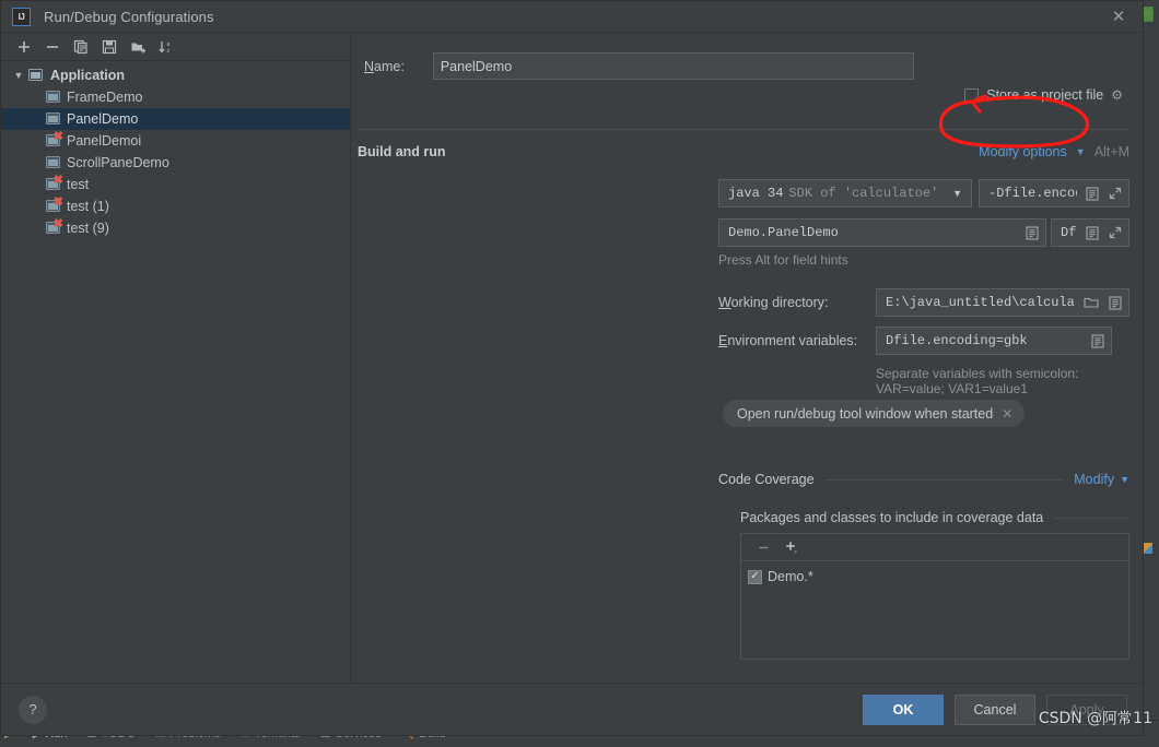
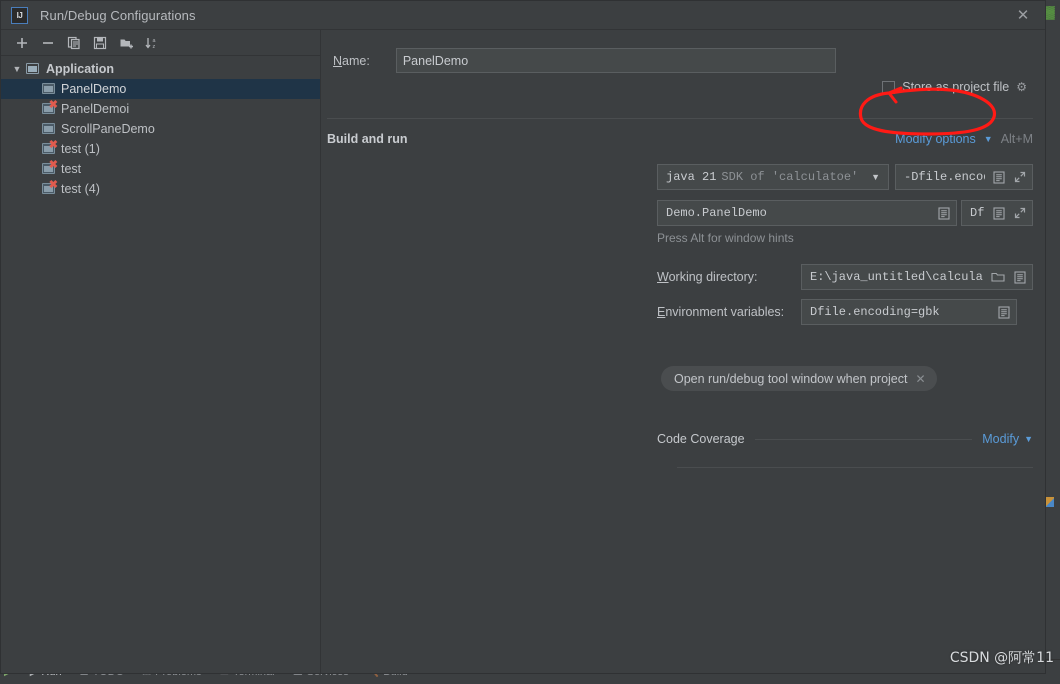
  ▓
  IJ
  Run/Debug Configurations
  ✕
  ▼
  Application
- FrameDemo
  PanelDemo
  ✖
  PanelDemoi
  ScrollPaneDemo
  ✖
- test
+ test (1)
  ✖
- test (1)
+ test
  ✖
- test (9)
+ test (4)
  Name:
  PanelDemo
  Store as project file
  ⚙
  Build and run
  Modify options
  ▼
  Alt+M
- java 34
+ java 21
  SDK of 'calculatoe'
  ▼
  Demo.PanelDemo
- Press Alt for field hints
+ Press Alt for window hints
  Working directory:
  E:\java_untitled\calcula
  Environment variables:
  Dfile.encoding=gbk
- Separate variables with semicolon: VAR=value; VAR1=value1
- Open run/debug tool window when started
+ Open run/debug tool window when project
  ✕
  Code Coverage
  Modify
  ▼
- Packages and classes to include in coverage data
- ✓
- Demo.*
- ?
- OK
- Cancel
- Apply
  CSDN @阿常11
